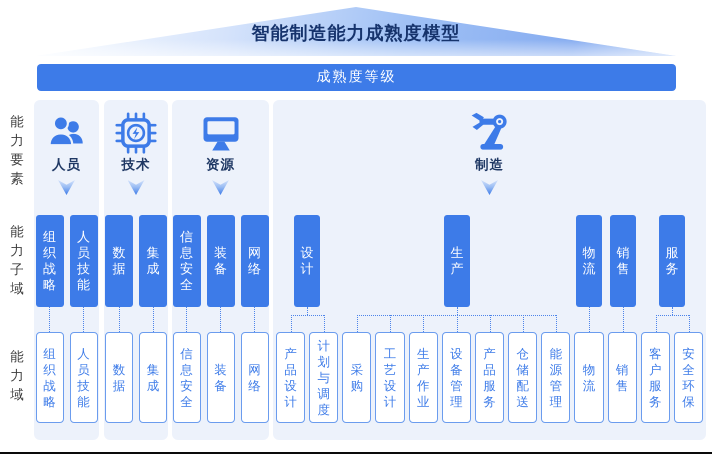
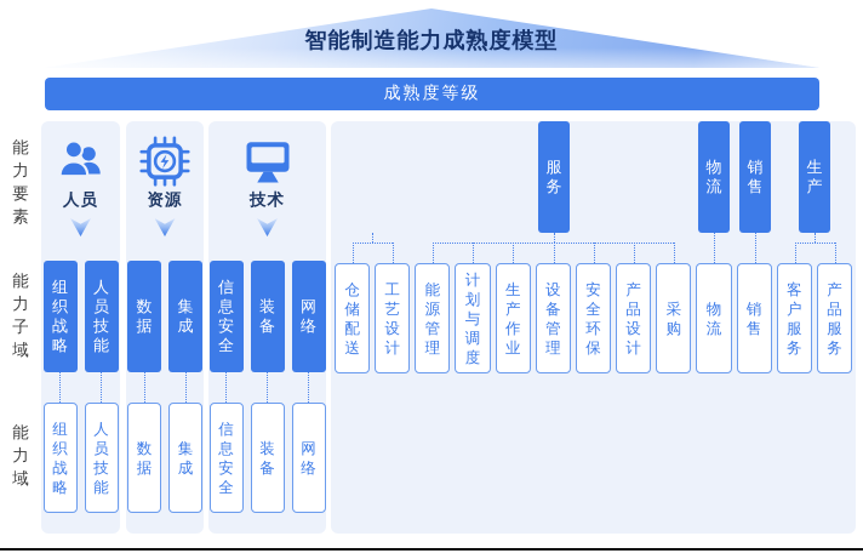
  智能制造能力成熟度模型
  成熟度等级
  能力要素
  能力子域
  能力域
  人员
  组织战略
  人员技能
  组织战略
  人员技能
- 技术
+ 资源
  数据
  集成
  数据
  集成
- 资源
+ 技术
  信息安全
  装备
  网络
  信息安全
  装备
  网络
- 制造
- 设计
- 生产
+ 服务
  物流
  销售
- 服务
+ 生产
- 产品设计
+ 仓储配送
- 计划与调度
+ 工艺设计
- 采购
+ 能源管理
- 工艺设计
+ 计划与调度
  生产作业
  设备管理
- 产品服务
+ 安全环保
- 仓储配送
+ 产品设计
- 能源管理
+ 采购
  物流
  销售
  客户服务
- 安全环保
+ 产品服务
